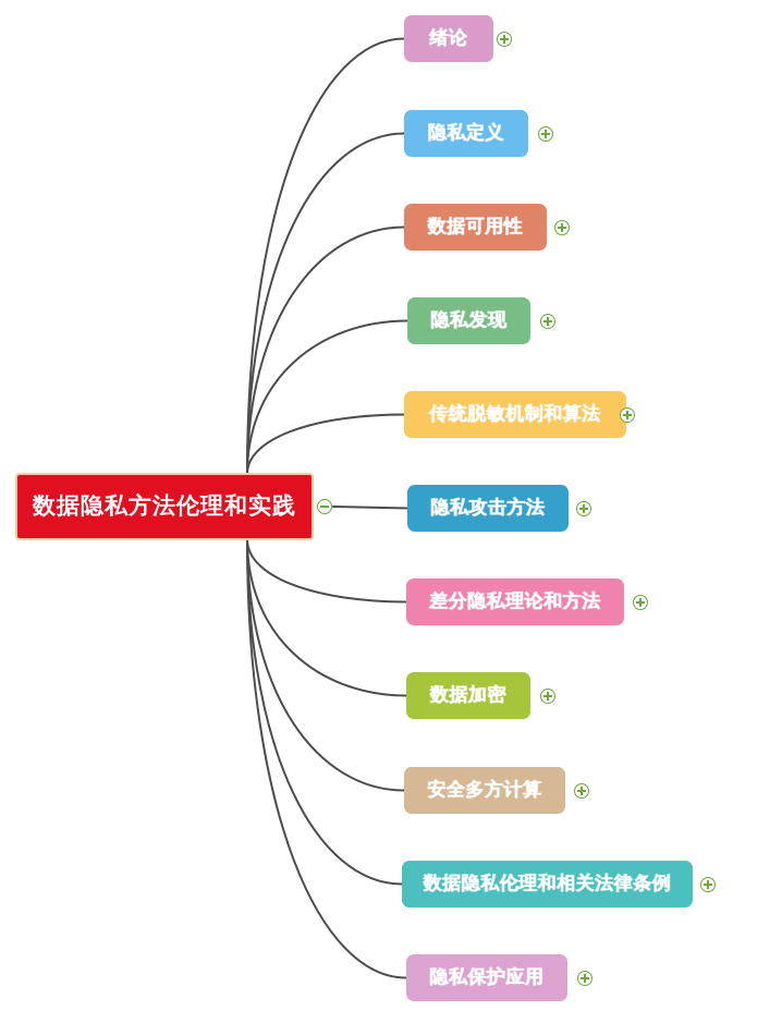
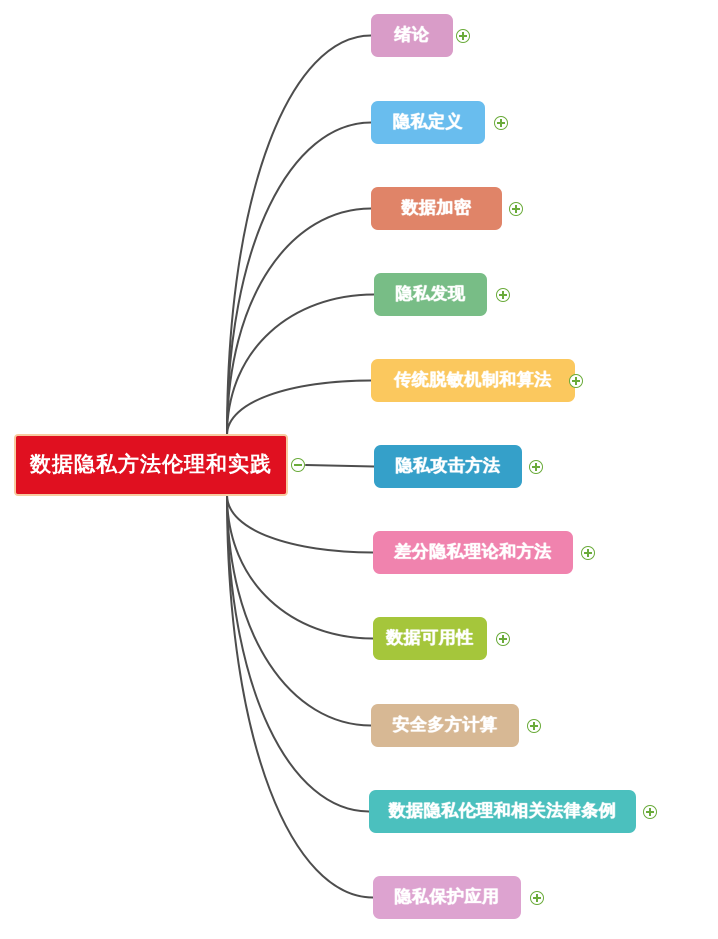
  数据隐私方法伦理和实践
  绪论
  隐私定义
- 数据可用性
+ 数据加密
  隐私发现
  传统脱敏机制和算法
  隐私攻击方法
  差分隐私理论和方法
- 数据加密
+ 数据可用性
  安全多方计算
  数据隐私伦理和相关法律条例
  隐私保护应用
